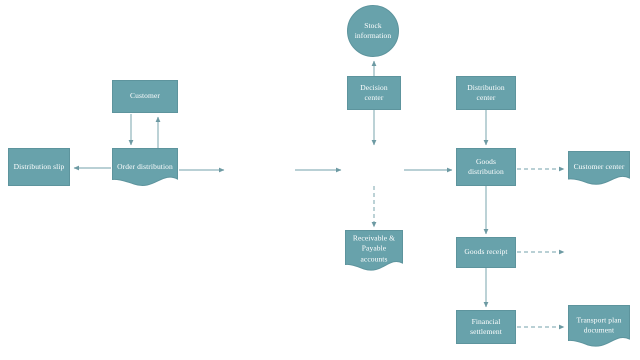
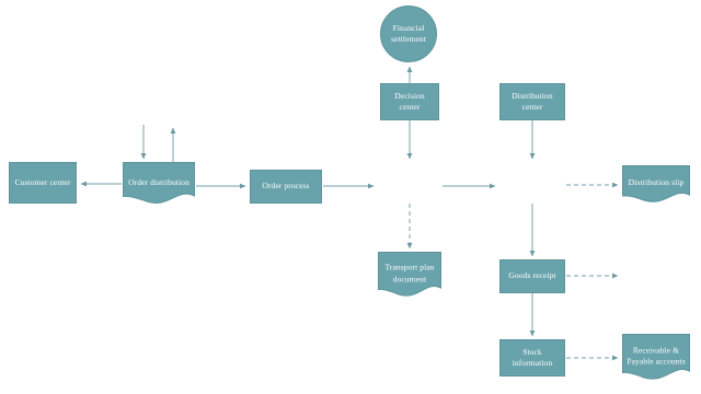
- Distribution slip
+ Customer center
- Customer
  Order distribution
+ Order process
- Stock information
+ Financial settlement
  Decision center
- Receivable & Payable accounts
+ Transport plan document
  Distribution center
- Goods distribution
- Customer center
+ Distribution slip
  Goods receipt
- Financial settlement
+ Stock information
- Transport plan document
+ Receivable & Payable accounts
